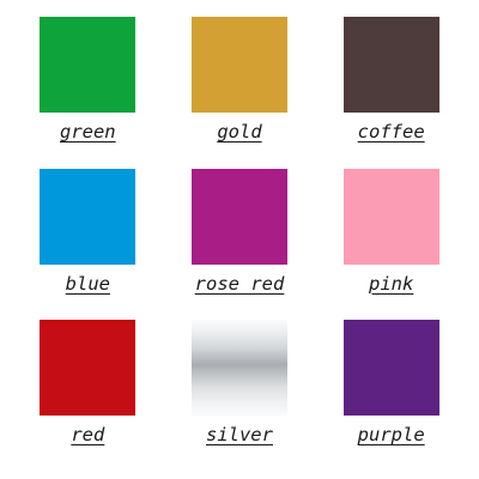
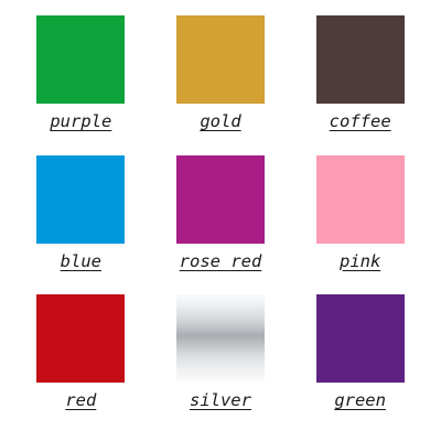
- green
+ purple
  gold
  coffee
  blue
  rose red
  pink
  red
  silver
- purple
+ green
